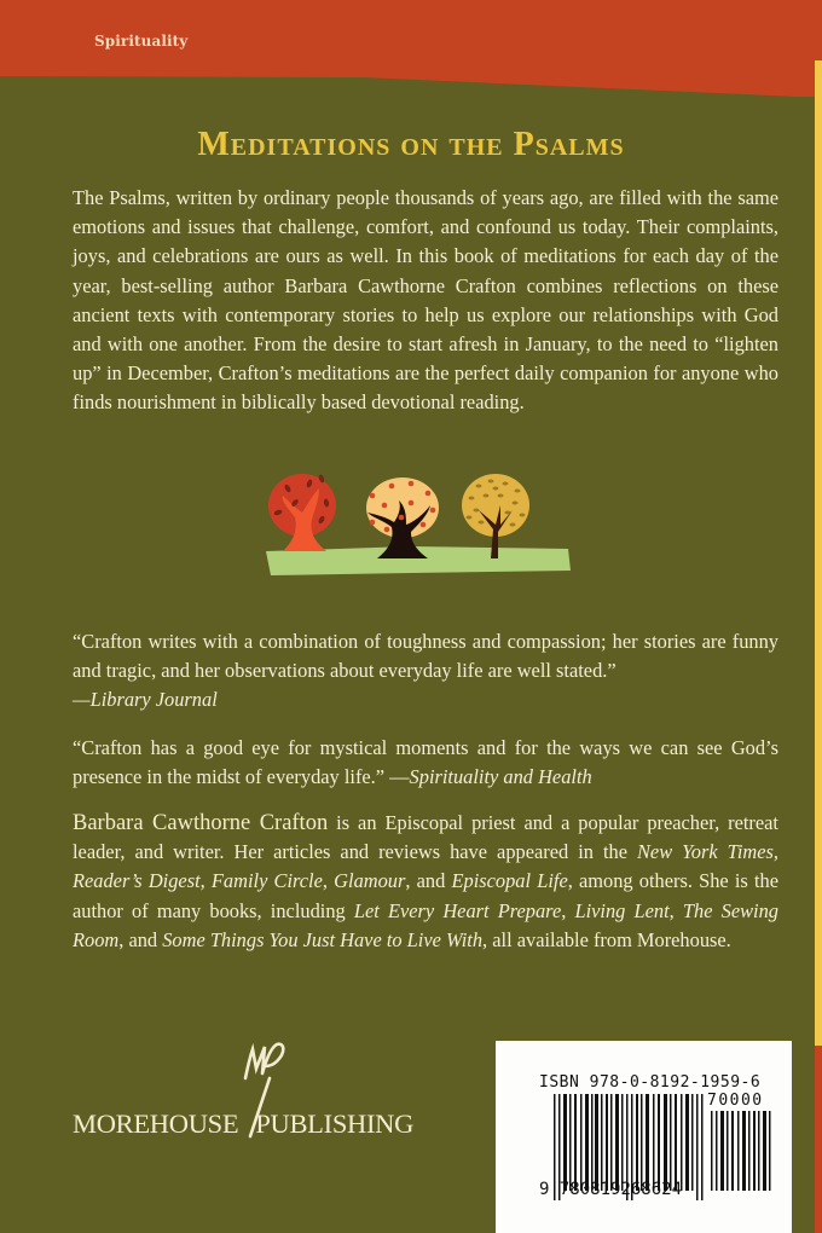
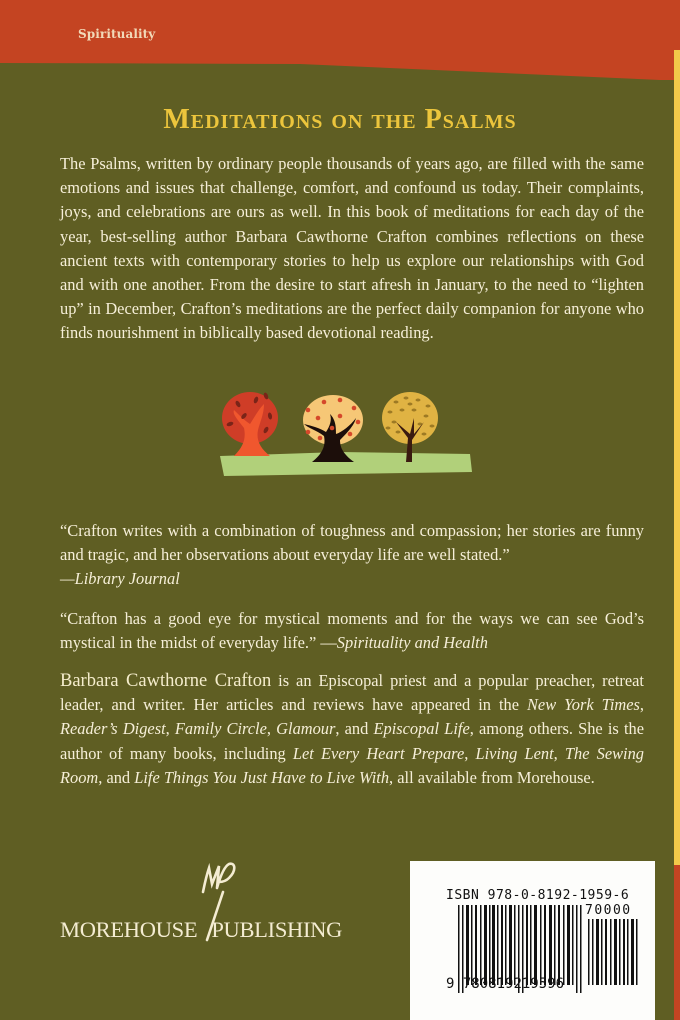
  Spirituality
  Meditations on the Psalms
  The Psalms, written by ordinary people thousands of years ago, are filled with the same emotions and issues that challenge, comfort, and confound us today. Their complaints, joys, and celebrations are ours as well. In this book of meditations for each day of the year, best-selling author Barbara Cawthorne Crafton combines reflections on these ancient texts with contemporary stories to help us explore our relationships with God and with one another. From the desire to start afresh in January, to the need to “lighten up” in December, Crafton’s meditations are the perfect daily companion for anyone who finds nourishment in biblically based devotional reading.
  “Crafton writes with a combination of toughness and compassion; her stories are funny and tragic, and her observations about everyday life are well stated.”
  —Library Journal
- “Crafton has a good eye for mystical moments and for the ways we can see God’s presence in the midst of everyday life.” —Spirituality and Health
+ “Crafton has a good eye for mystical moments and for the ways we can see God’s mystical in the midst of everyday life.” —Spirituality and Health
- Barbara Cawthorne Crafton is an Episcopal priest and a popular preacher, retreat leader, and writer. Her articles and reviews have appeared in the New York Times, Reader’s Digest, Family Circle, Glamour, and Episcopal Life, among others. She is the author of many books, including Let Every Heart Prepare, Living Lent, The Sewing Room, and Some Things You Just Have to Live With, all available from Morehouse.
+ Barbara Cawthorne Crafton is an Episcopal priest and a popular preacher, retreat leader, and writer. Her articles and reviews have appeared in the New York Times, Reader’s Digest, Family Circle, Glamour, and Episcopal Life, among others. She is the author of many books, including Let Every Heart Prepare, Living Lent, The Sewing Room, and Life Things You Just Have to Live With, all available from Morehouse.
  MOREHOUSE PUBLISHING
  ISBN 978-0-8192-1959-6
  70000
- 9 780819268624
+ 9 780819219596
